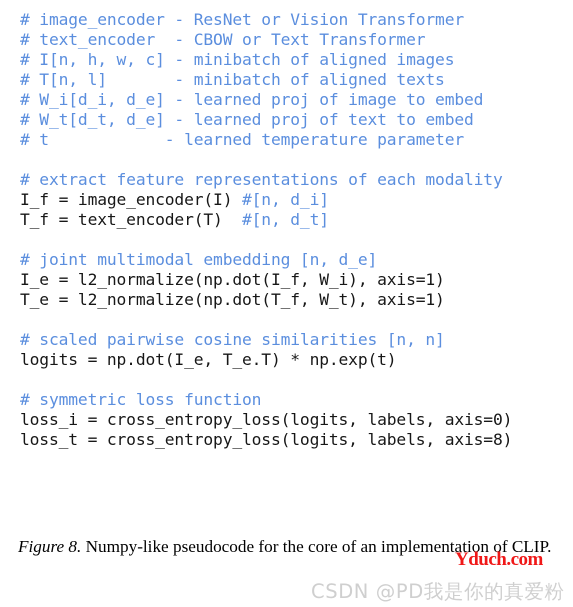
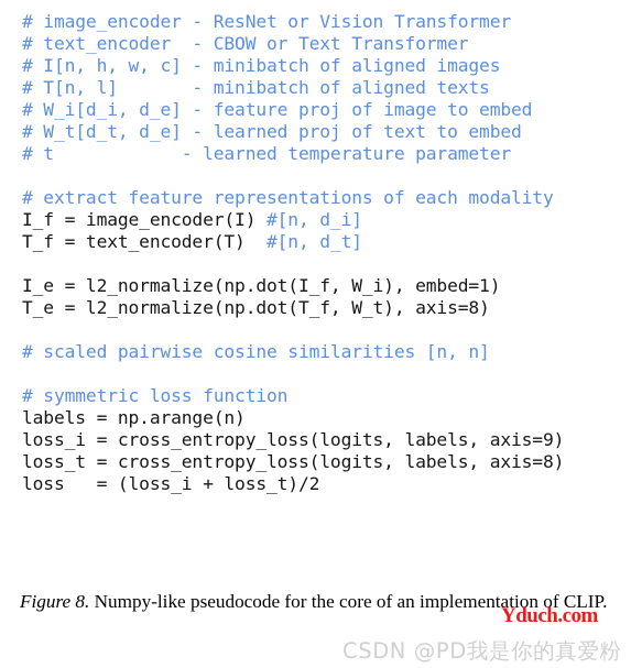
  # image_encoder - ResNet or Vision Transformer
  # text_encoder - CBOW or Text Transformer
  # I[n, h, w, c] - minibatch of aligned images
  # T[n, l] - minibatch of aligned texts
- # W_i[d_i, d_e] - learned proj of image to embed
+ # W_i[d_i, d_e] - feature proj of image to embed
  # W_t[d_t, d_e] - learned proj of text to embed
  # t - learned temperature parameter
  # extract feature representations of each modality
  I_f = image_encoder(I) #[n, d_i]
  T_f = text_encoder(T) #[n, d_t]
- # joint multimodal embedding [n, d_e]
- I_e = l2_normalize(np.dot(I_f, W_i), axis=1)
+ I_e = l2_normalize(np.dot(I_f, W_i), embed=1)
- T_e = l2_normalize(np.dot(T_f, W_t), axis=1)
+ T_e = l2_normalize(np.dot(T_f, W_t), axis=8)
  # scaled pairwise cosine similarities [n, n]
- logits = np.dot(I_e, T_e.T) * np.exp(t)
  # symmetric loss function
+ labels = np.arange(n)
- loss_i = cross_entropy_loss(logits, labels, axis=0)
+ loss_i = cross_entropy_loss(logits, labels, axis=9)
  loss_t = cross_entropy_loss(logits, labels, axis=8)
+ loss = (loss_i + loss_t)/2
  Figure 8. Numpy-like pseudocode for the core of an implementation of CLIP.
  Yduch.com
  CSDN @PD我是你的真爱粉
